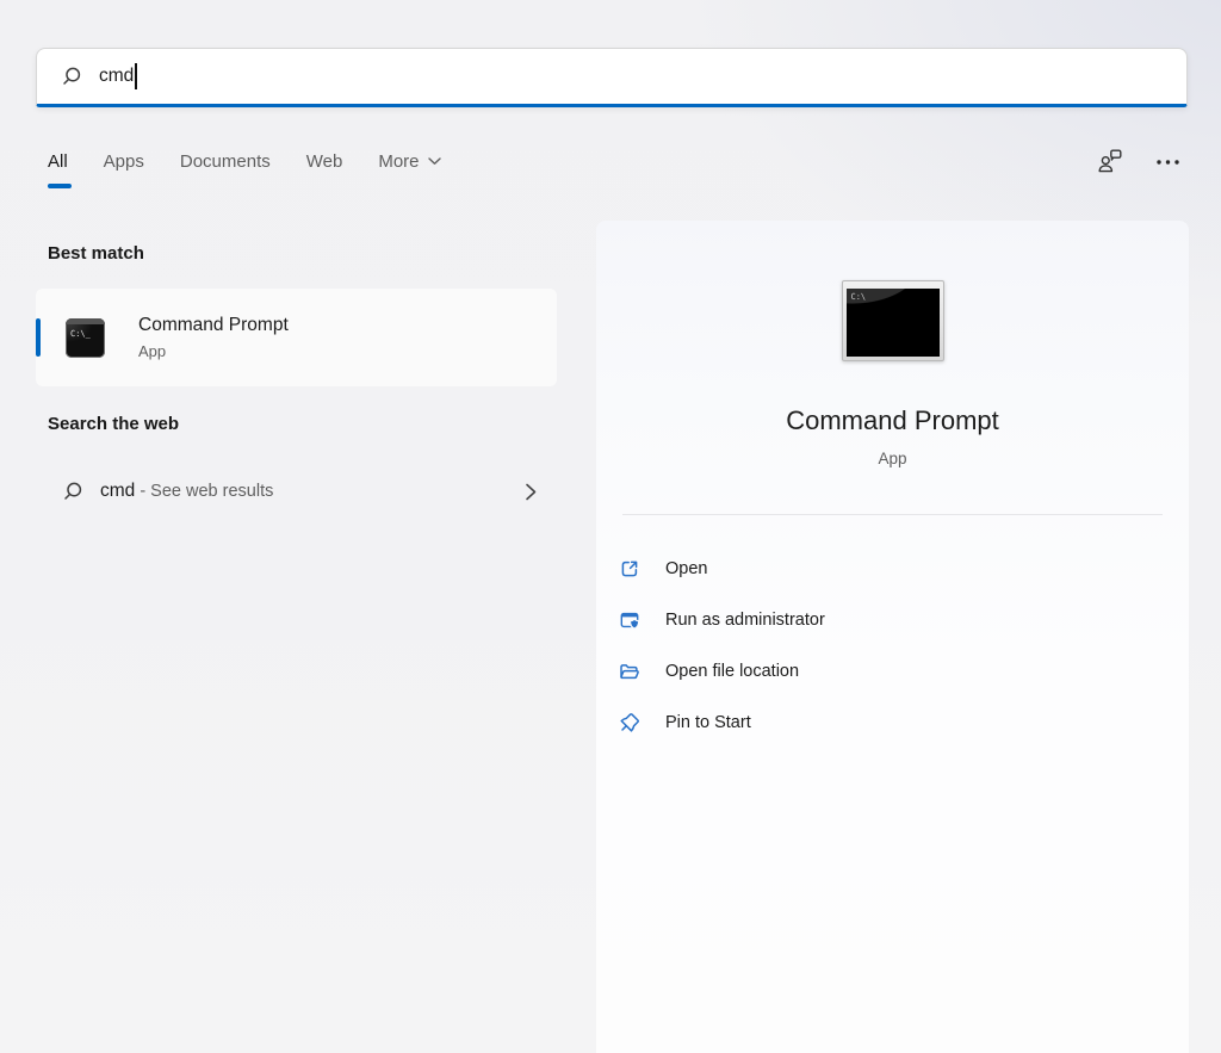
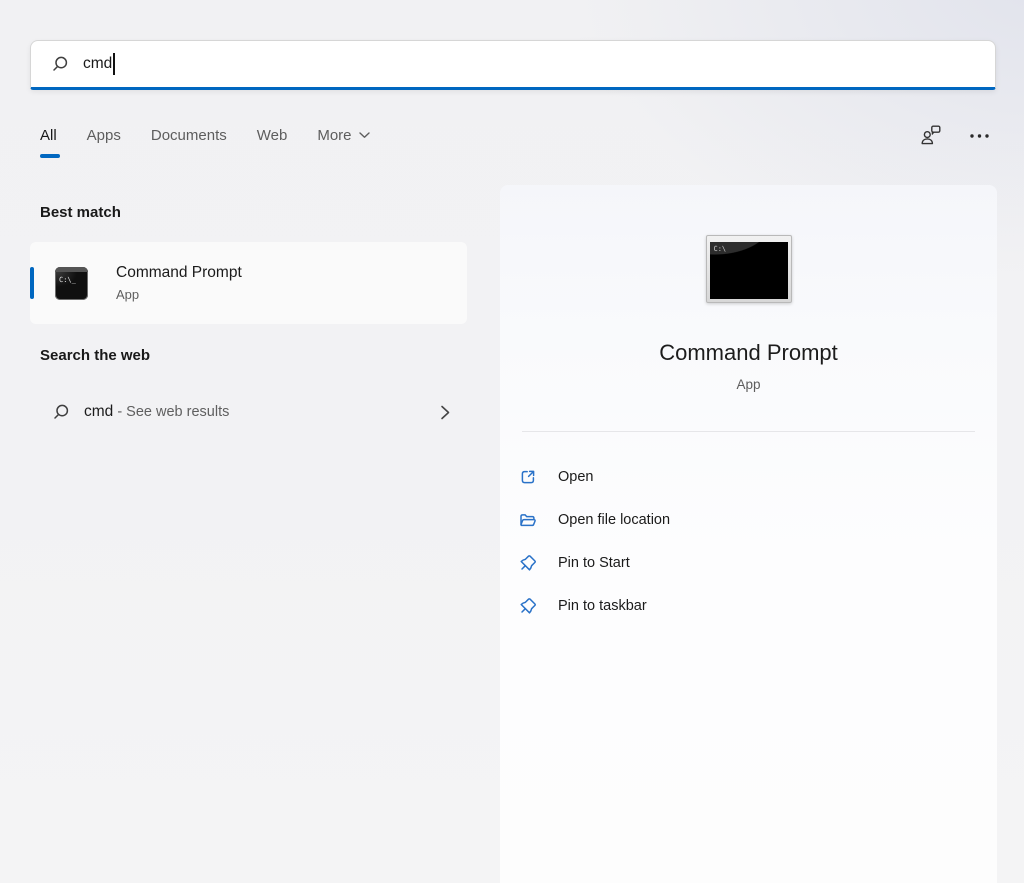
  cmd
  All
  Apps
  Documents
  Web
  More
  Best match
  C:\_
  Command Prompt
  App
  Search the web
  cmd
  - See web results
  C:\
  Command Prompt
  App
  Open
- Run as administrator
  Open file location
  Pin to Start
+ Pin to taskbar
